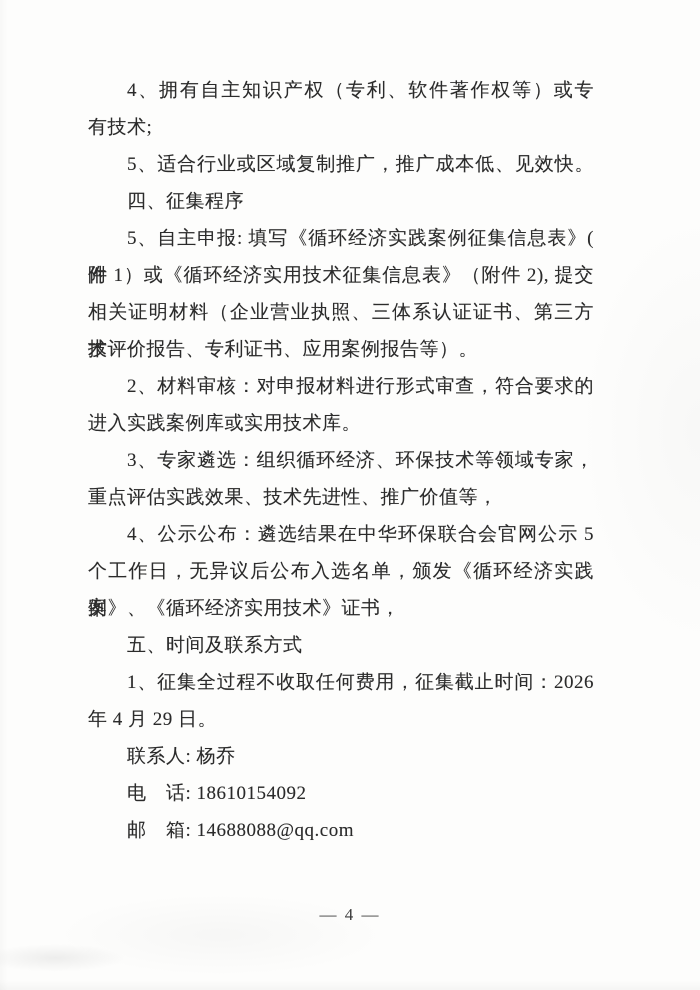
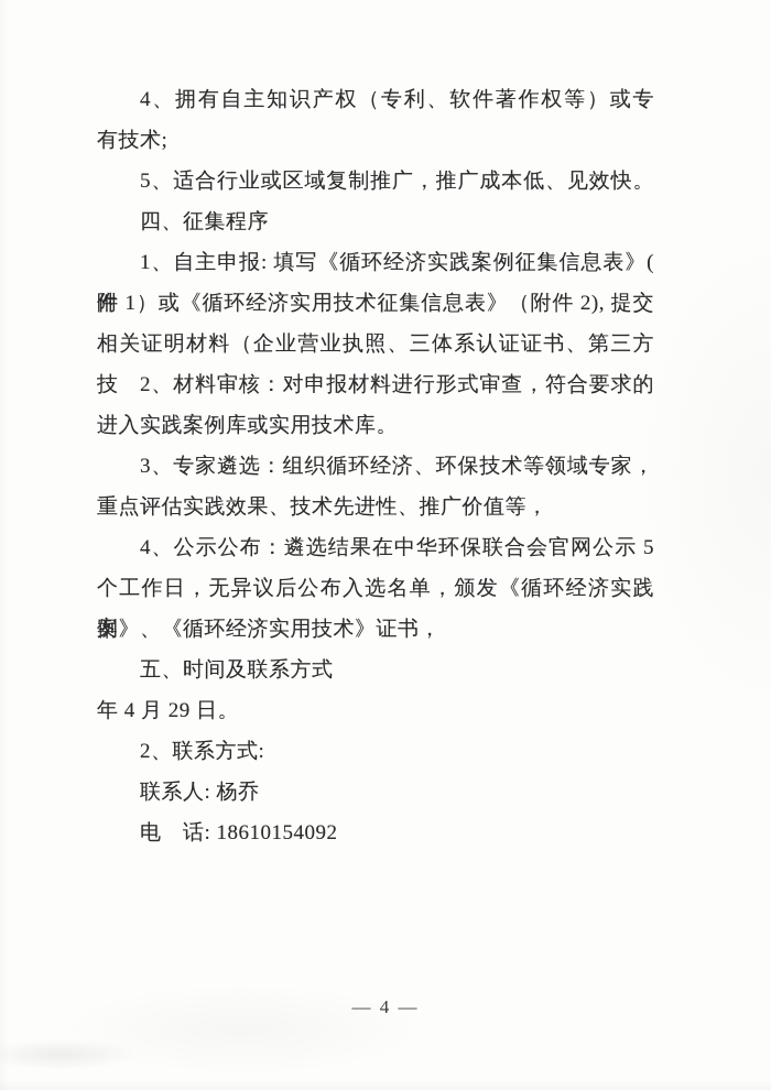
  4、拥有自主知识产权（专利、软件著作权等）或专
  有技术;
  5、适合行业或区域复制推广，推广成本低、见效快。
  四、征集程序
- 5、自主申报: 填写《循环经济实践案例征集信息表》( 附
+ 1、自主申报: 填写《循环经济实践案例征集信息表》( 附
  件 1）或《循环经济实用技术征集信息表》（附件 2), 提交
  相关证明材料（企业营业执照、三体系认证证书、第三方技
- 术评价报告、专利证书、应用案例报告等）。
  2、材料审核：对申报材料进行形式审查，符合要求的
  进入实践案例库或实用技术库。
  3、专家遴选：组织循环经济、环保技术等领域专家，
  重点评估实践效果、技术先进性、推广价值等，
  4、公示公布：遴选结果在中华环保联合会官网公示 5
  个工作日，无异议后公布入选名单，颁发《循环经济实践案
  例》、《循环经济实用技术》证书，
  五、时间及联系方式
- 1、征集全过程不收取任何费用，征集截止时间：2026
  年 4 月 29 日。
+ 2、联系方式:
  联系人: 杨乔
  电 话: 18610154092
- 邮 箱: 14688088@qq.com
  — 4 —
